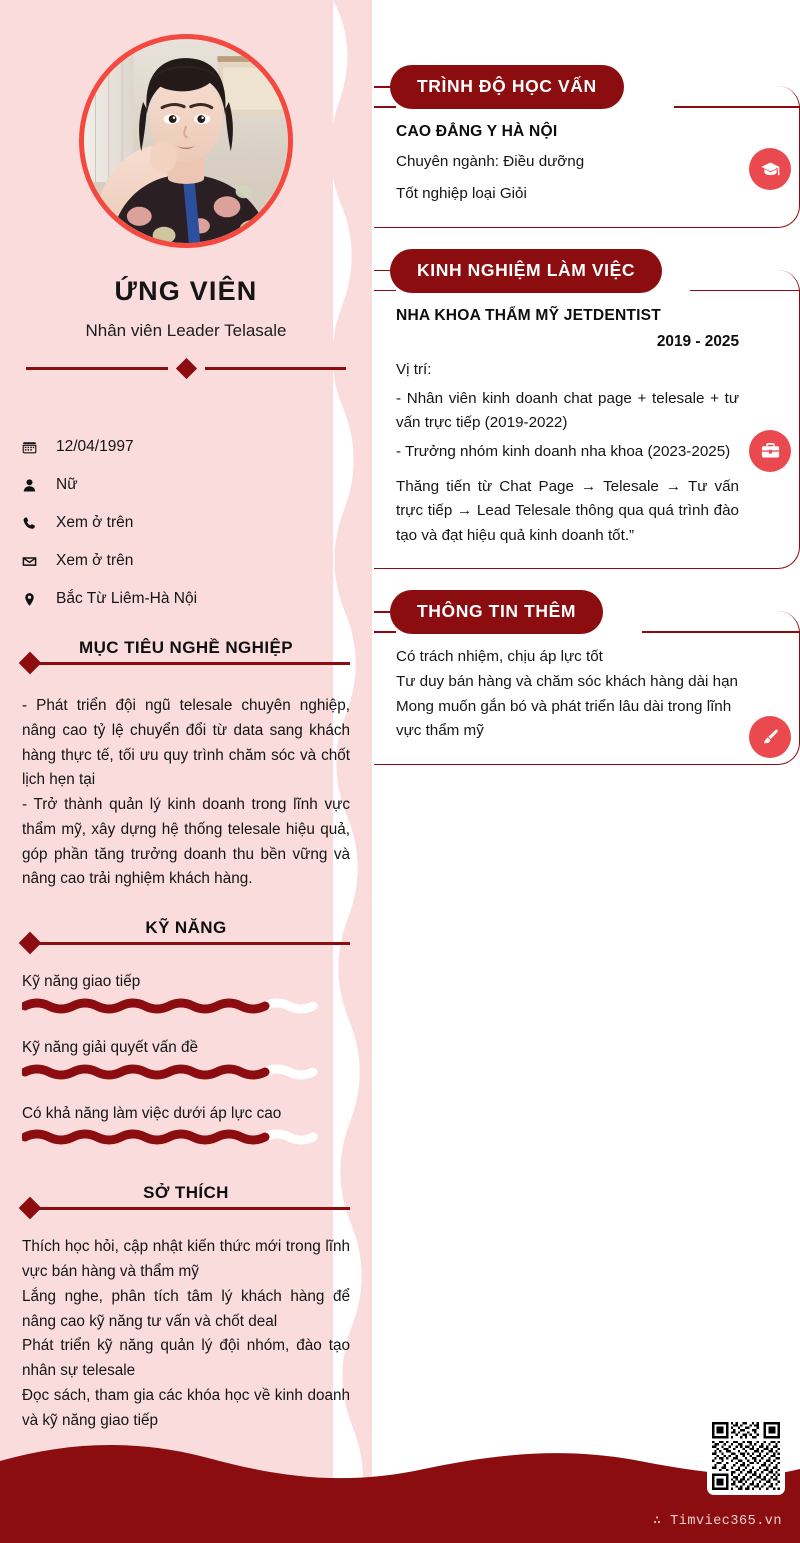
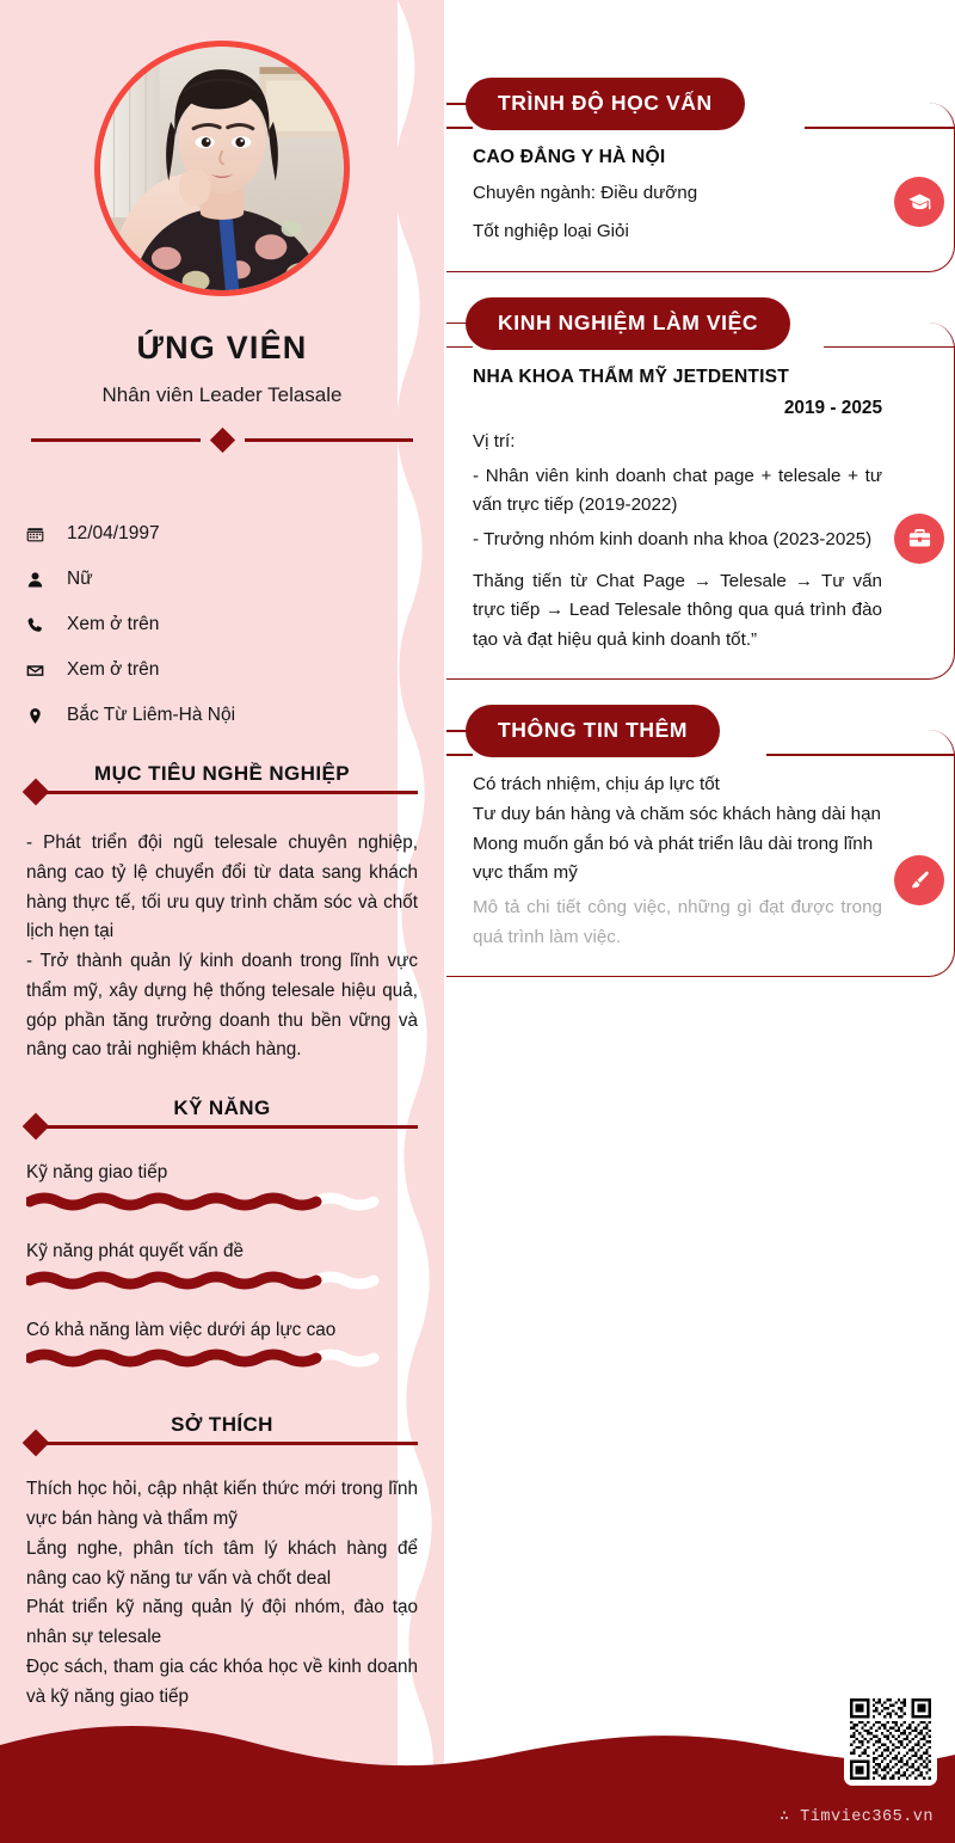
  ỨNG VIÊN
  Nhân viên Leader Telasale
  12/04/1997
  Nữ
  Xem ở trên
  Xem ở trên
  Bắc Từ Liêm-Hà Nội
  MỤC TIÊU NGHỀ NGHIỆP
  - Phát triển đội ngũ telesale chuyên nghiệp, nâng cao tỷ lệ chuyển đổi từ data sang khách hàng thực tế, tối ưu quy trình chăm sóc và chốt lịch hẹn tại
  - Trở thành quản lý kinh doanh trong lĩnh vực thẩm mỹ, xây dựng hệ thống telesale hiệu quả, góp phần tăng trưởng doanh thu bền vững và nâng cao trải nghiệm khách hàng.
  KỸ NĂNG
  Kỹ năng giao tiếp
- Kỹ năng giải quyết vấn đề
+ Kỹ năng phát quyết vấn đề
  Có khả năng làm việc dưới áp lực cao
  SỞ THÍCH
  Thích học hỏi, cập nhật kiến thức mới trong lĩnh vực bán hàng và thẩm mỹ
  Lắng nghe, phân tích tâm lý khách hàng để nâng cao kỹ năng tư vấn và chốt deal
  Phát triển kỹ năng quản lý đội nhóm, đào tạo nhân sự telesale
  Đọc sách, tham gia các khóa học về kinh doanh và kỹ năng giao tiếp
  TRÌNH ĐỘ HỌC VẤN
  CAO ĐẲNG Y HÀ NỘI
  Chuyên ngành: Điều dưỡng
  Tốt nghiệp loại Giỏi
  KINH NGHIỆM LÀM VIỆC
  NHA KHOA THẨM MỸ JETDENTIST
  2019 - 2025
  Vị trí:
  - Nhân viên kinh doanh chat page + telesale + tư vấn trực tiếp (2019-2022)
  - Trưởng nhóm kinh doanh nha khoa (2023-2025)
  Thăng tiến từ Chat Page → Telesale → Tư vấn trực tiếp → Lead Telesale thông qua quá trình đào tạo và đạt hiệu quả kinh doanh tốt.”
  THÔNG TIN THÊM
  Có trách nhiệm, chịu áp lực tốt
  Tư duy bán hàng và chăm sóc khách hàng dài hạn
  Mong muốn gắn bó và phát triển lâu dài trong lĩnh vực thẩm mỹ
+ Mô tả chi tiết công việc, những gì đạt được trong quá trình làm việc.
  ∴ Timviec365.vn
